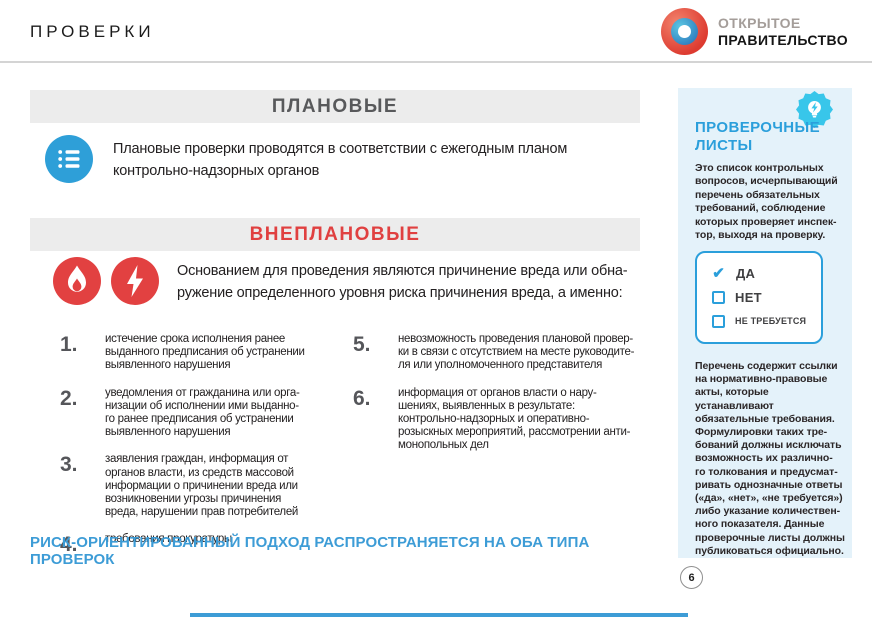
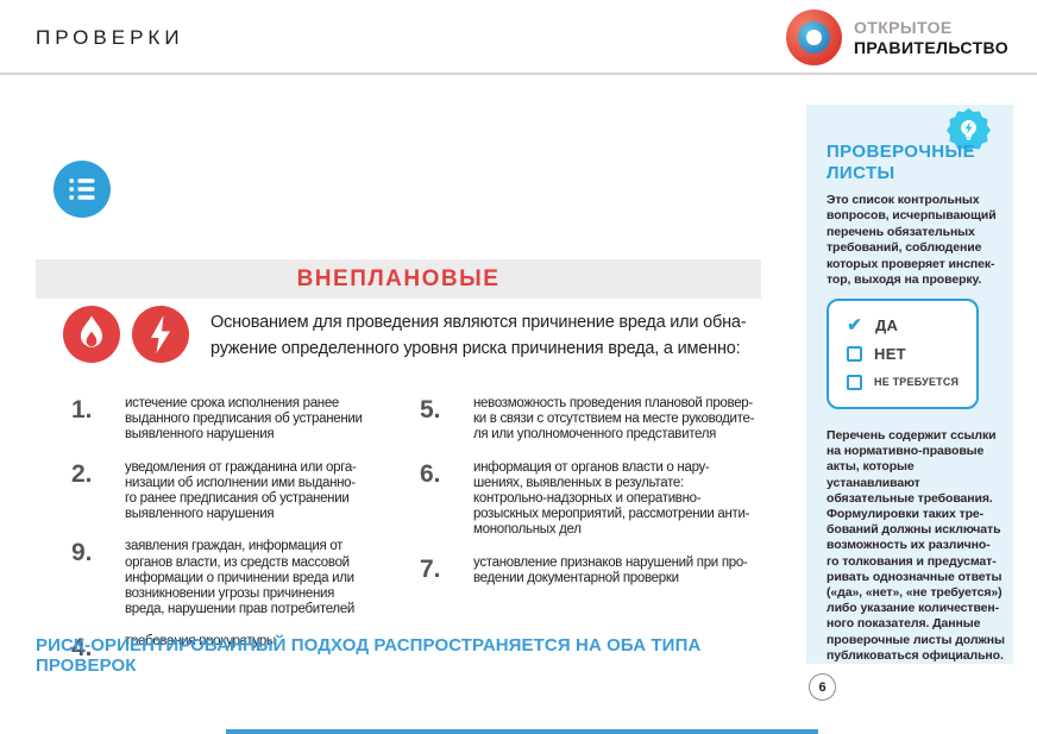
  ПРОВЕРКИ
  ОТКРЫТОЕ
  ПРАВИТЕЛЬСТВО
- ПЛАНОВЫЕ
- Плановые проверки проводятся в соответствии с ежегодным планом
- контрольно-надзорных органов
  ВНЕПЛАНОВЫЕ
  Основанием для проведения являются причинение вреда или обна-
  ружение определенного уровня риска причинения вреда, а именно:
  1.
  истечение срока исполнения ранее
  выданного предписания об устранении
  выявленного нарушения
  2.
  уведомления от гражданина или орга-
  низации об исполнении ими выданно-
  го ранее предписания об устранении
  выявленного нарушения
- 3.
+ 9.
  заявления граждан, информация от
  органов власти, из средств массовой
  информации о причинении вреда или
  возникновении угрозы причинения
  вреда, нарушении прав потребителей
  4.
  требования прокуратуры
  5.
  невозможность проведения плановой провер-
  ки в связи с отсутствием на месте руководите-
  ля или уполномоченного представителя
  6.
  информация от органов власти о нару-
  шениях, выявленных в результате:
  контрольно-надзорных и оперативно-
  розыскных мероприятий, рассмотрении анти-
  монопольных дел
+ 7.
+ установление признаков нарушений при про-
+ ведении документарной проверки
  РИСК-ОРИЕНТИРОВАННЫЙ ПОДХОД РАСПРОСТРАНЯЕТСЯ НА ОБА ТИПА ПРОВЕРОК
  ПРОВЕРОЧНЫЕ
  ЛИСТЫ
  Это список контрольных
  вопросов, исчерпывающий
  перечень обязательных
  требований, соблюдение
  которых проверяет инспек-
  тор, выходя на проверку.
  ✔
  ДА
  НЕТ
  НЕ ТРЕБУЕТСЯ
  Перечень содержит ссылки
  на нормативно-правовые
  акты, которые устанавливают
  обязательные требования.
  Формулировки таких тре-
  бований должны исключать
  возможность их различно-
  го толкования и предусмат-
  ривать однозначные ответы
  («да», «нет», «не требуется»)
  либо указание количествен-
  ного показателя. Данные
  проверочные листы должны
  публиковаться официально.
  6
